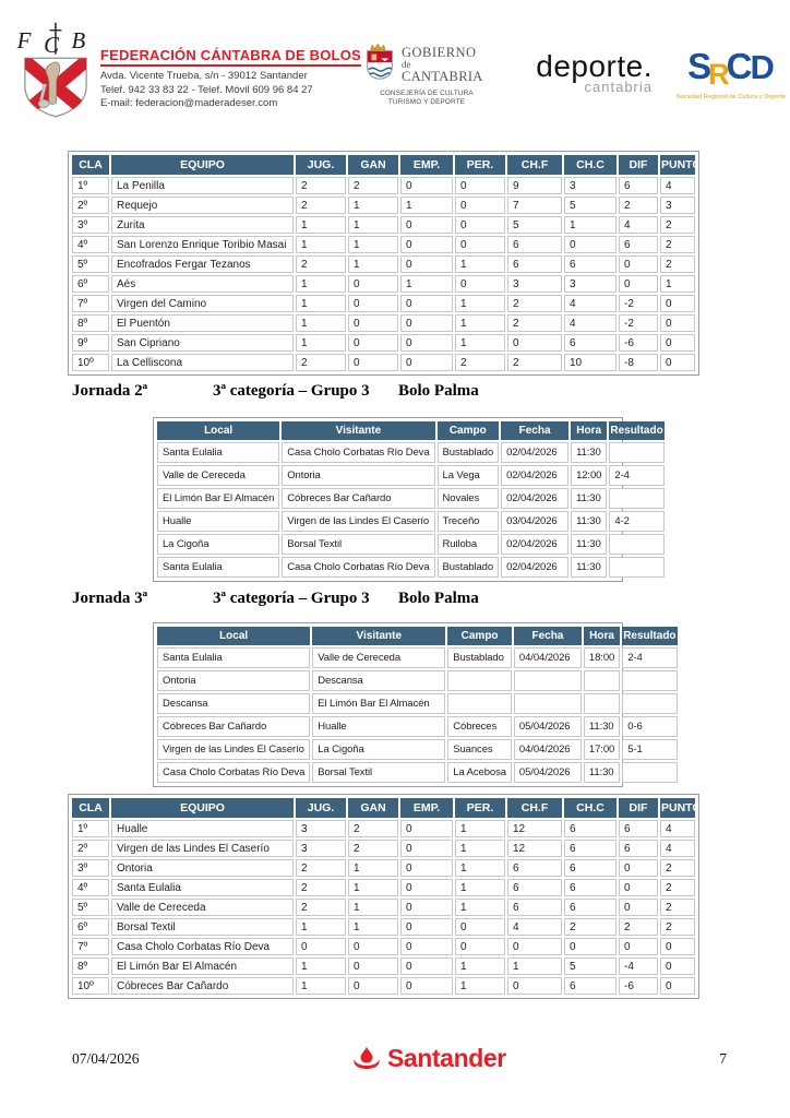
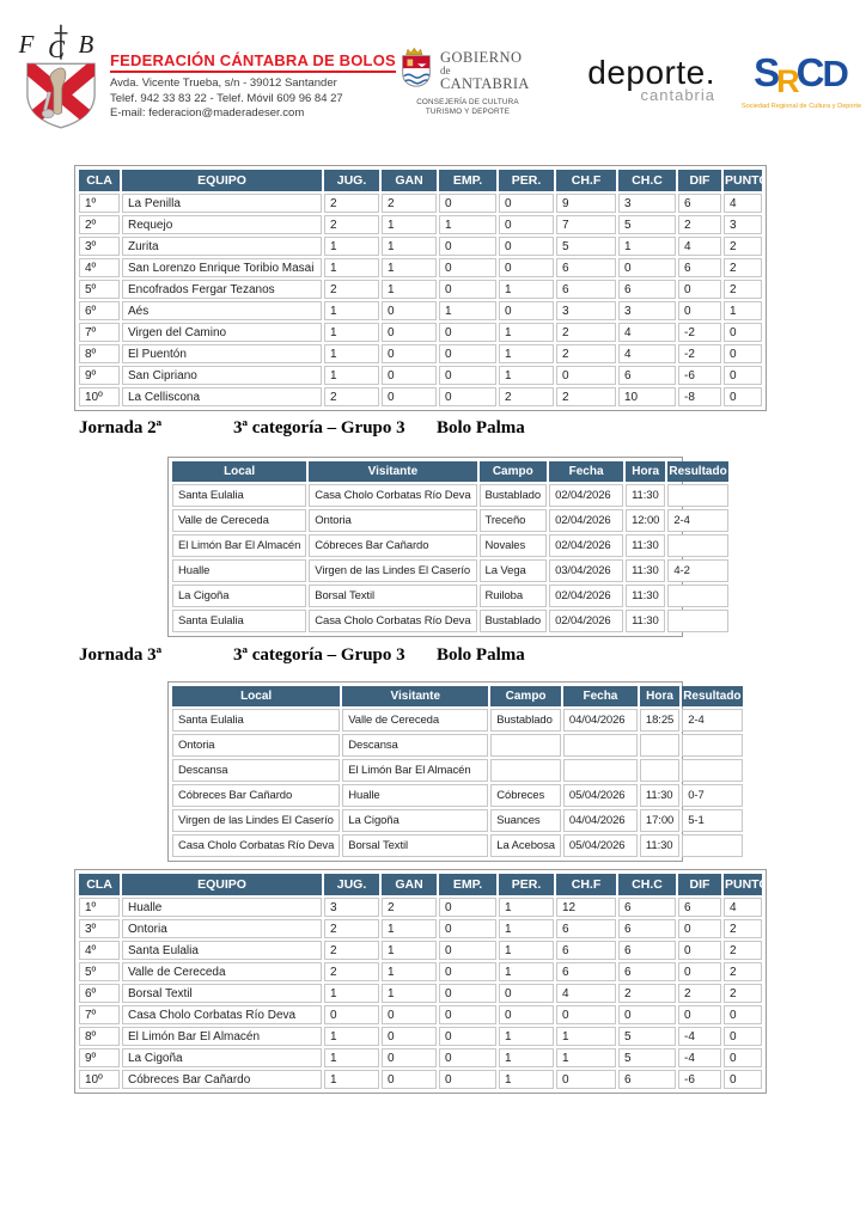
  F
  C
  B
  FEDERACIÓN CÁNTABRA DE BOLOS
  Avda. Vicente Trueba, s/n - 39012 Santander
  Telef. 942 33 83 22 - Telef. Móvil 609 96 84 27
  E-mail: federacion@maderadeser.com
  GOBIERNO
  de
  CANTABRIA
  deporte.
  cantabria
  SRCD
  CLA	EQUIPO	JUG.	GAN	EMP.	PER.	CH.F	CH.C	DIF	PUNT
  1º	La Penilla	2	2	0	0	9	3	6	4
  2º	Requejo	2	1	1	0	7	5	2	3
  3º	Zurita	1	1	0	0	5	1	4	2
  4º	San Lorenzo Enrique Toribio Masai	1	1	0	0	6	0	6	2
  5º	Encofrados Fergar Tezanos	2	1	0	1	6	6	0	2
  6º	Aés	1	0	1	0	3	3	0	1
  7º	Virgen del Camino	1	0	0	1	2	4	-2	0
  8º	El Puentón	1	0	0	1	2	4	-2	0
  9º	San Cipriano	1	0	0	1	0	6	-6	0
  10º	La Celliscona	2	0	0	2	2	10	-8	0
  Jornada 2ª
  3ª categoría – Grupo 3
  Bolo Palma
  Local	Visitante	Campo	Fecha	Hora	Resultado
  Santa Eulalia	Casa Cholo Corbatas Río Deva	Bustablado	02/04/2026	11:30
- Valle de Cereceda	Ontoria	La Vega	02/04/2026	12:00	2-4
+ Valle de Cereceda	Ontoria	Treceño	02/04/2026	12:00	2-4
  El Limón Bar El Almacén	Cóbreces Bar Cañardo	Novales	02/04/2026	11:30
- Hualle	Virgen de las Lindes El Caserío	Treceño	03/04/2026	11:30	4-2
+ Hualle	Virgen de las Lindes El Caserío	La Vega	03/04/2026	11:30	4-2
  La Cigoña	Borsal Textil	Ruiloba	02/04/2026	11:30
  Santa Eulalia	Casa Cholo Corbatas Río Deva	Bustablado	02/04/2026	11:30
  Jornada 3ª
  3ª categoría – Grupo 3
  Bolo Palma
  Local	Visitante	Campo	Fecha	Hora	Resultado
- Santa Eulalia	Valle de Cereceda	Bustablado	04/04/2026	18:00	2-4
+ Santa Eulalia	Valle de Cereceda	Bustablado	04/04/2026	18:25	2-4
  Ontoria	Descansa
  Descansa	El Limón Bar El Almacén
- Cóbreces Bar Cañardo	Hualle	Cóbreces	05/04/2026	11:30	0-6
+ Cóbreces Bar Cañardo	Hualle	Cóbreces	05/04/2026	11:30	0-7
  Virgen de las Lindes El Caserío	La Cigoña	Suances	04/04/2026	17:00	5-1
  Casa Cholo Corbatas Río Deva	Borsal Textil	La Acebosa	05/04/2026	11:30
  CLA	EQUIPO	JUG.	GAN	EMP.	PER.	CH.F	CH.C	DIF	PUNT
  1º	Hualle	3	2	0	1	12	6	6	4
- 2º	Virgen de las Lindes El Caserío	3	2	0	1	12	6	6	4
  3º	Ontoria	2	1	0	1	6	6	0	2
  4º	Santa Eulalia	2	1	0	1	6	6	0	2
  5º	Valle de Cereceda	2	1	0	1	6	6	0	2
  6º	Borsal Textil	1	1	0	0	4	2	2	2
  7º	Casa Cholo Corbatas Río Deva	0	0	0	0	0	0	0	0
  8º	El Limón Bar El Almacén	1	0	0	1	1	5	-4	0
+ 9º	La Cigoña	1	0	0	1	1	5	-4	0
  10º	Cóbreces Bar Cañardo	1	0	0	1	0	6	-6	0
- 07/04/2026
- Santander
- 7
